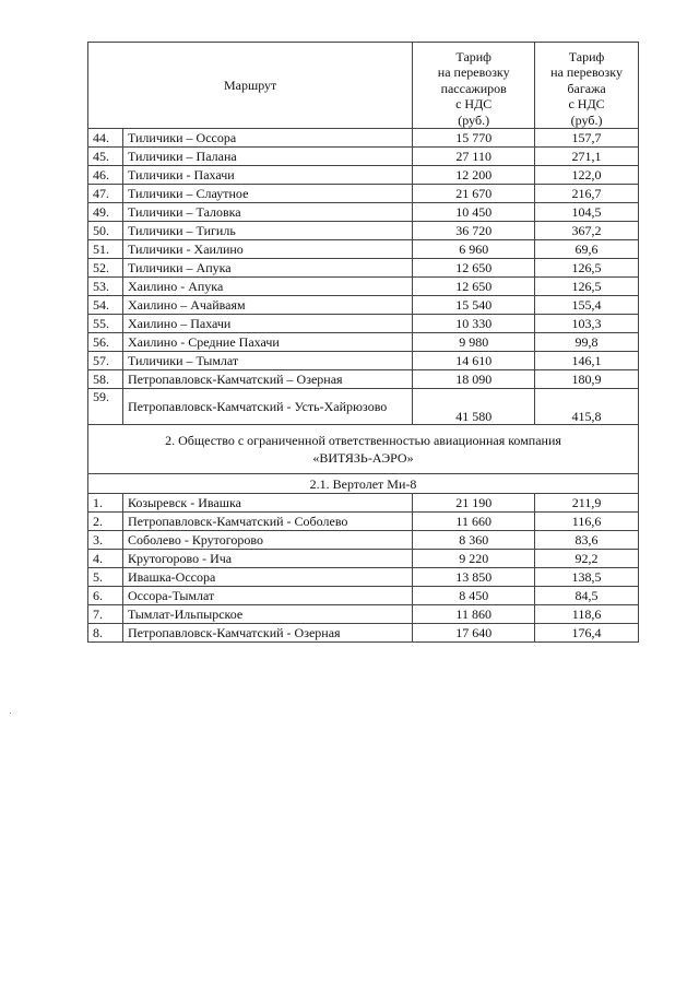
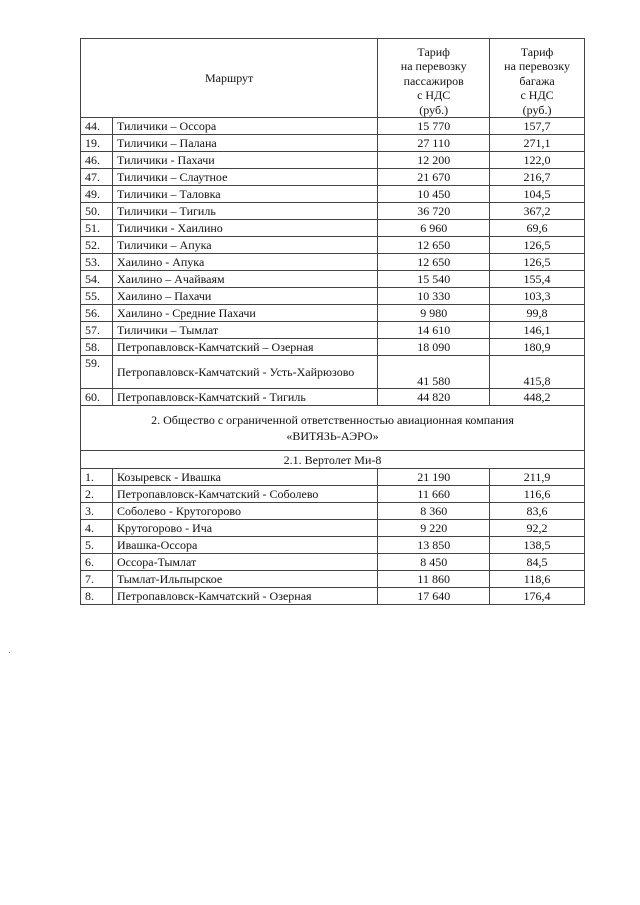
  Маршрут	Тариф на перевозку пассажиров с НДС (руб.)	Тариф на перевозку багажа с НДС (руб.)
  44.	Тиличики – Оссора	15 770	157,7
- 45.	Тиличики – Палана	27 110	271,1
+ 19.	Тиличики – Палана	27 110	271,1
  46.	Тиличики - Пахачи	12 200	122,0
  47.	Тиличики – Слаутное	21 670	216,7
  49.	Тиличики – Таловка	10 450	104,5
  50.	Тиличики – Тигиль	36 720	367,2
  51.	Тиличики - Хаилино	6 960	69,6
  52.	Тиличики – Апука	12 650	126,5
  53.	Хаилино - Апука	12 650	126,5
  54.	Хаилино – Ачайваям	15 540	155,4
  55.	Хаилино – Пахачи	10 330	103,3
  56.	Хаилино - Средние Пахачи	9 980	99,8
  57.	Тиличики – Тымлат	14 610	146,1
  58.	Петропавловск-Камчатский – Озерная	18 090	180,9
  59.	Петропавловск-Камчатский - Усть-Хайрюзово	41 580	415,8
+ 60.	Петропавловск-Камчатский - Тигиль	44 820	448,2
  2. Общество с ограниченной ответственностью авиационная компания «ВИТЯЗЬ-АЭРО»
  2.1. Вертолет Ми-8
  1.	Козыревск - Ивашка	21 190	211,9
  2.	Петропавловск-Камчатский - Соболево	11 660	116,6
  3.	Соболево - Крутогорово	8 360	83,6
  4.	Крутогорово - Ича	9 220	92,2
  5.	Ивашка-Оссора	13 850	138,5
  6.	Оссора-Тымлат	8 450	84,5
  7.	Тымлат-Ильпырское	11 860	118,6
  8.	Петропавловск-Камчатский - Озерная	17 640	176,4
